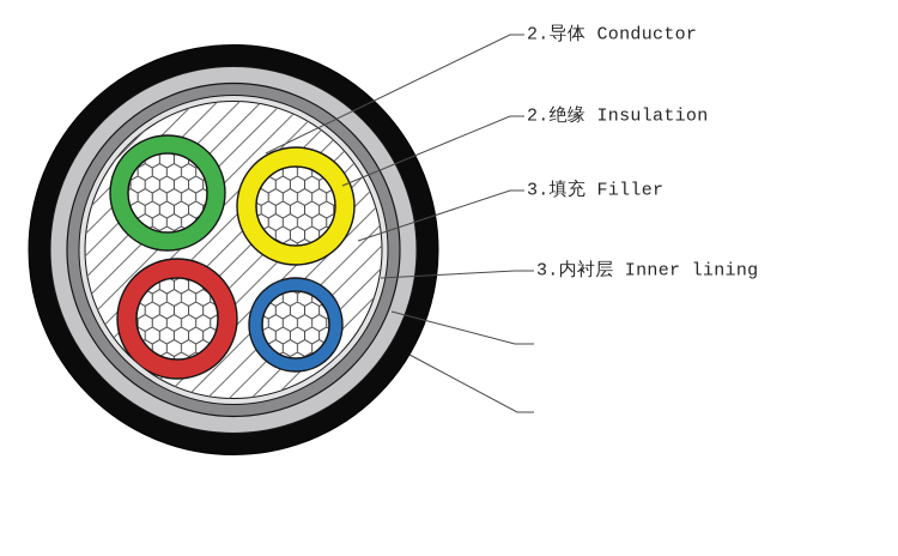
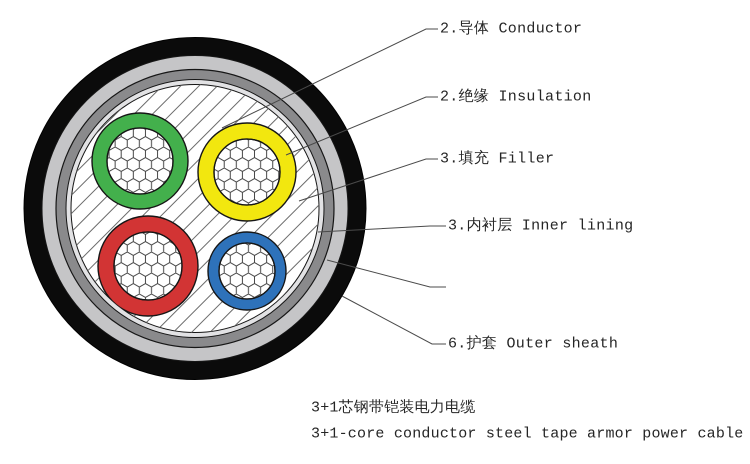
  2.导体 Conductor
  2.绝缘 Insulation
  3.填充 Filler
  3.内衬层 Inner lining
+ 6.护套 Outer sheath
+ 3+1芯钢带铠装电力电缆
+ 3+1-core conductor steel tape armor power cable
